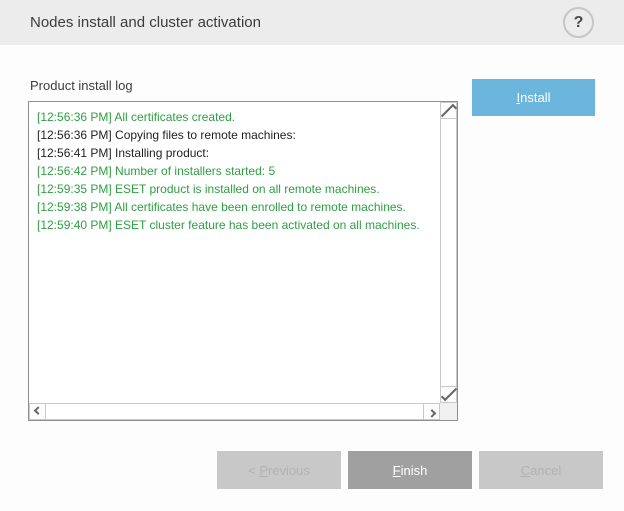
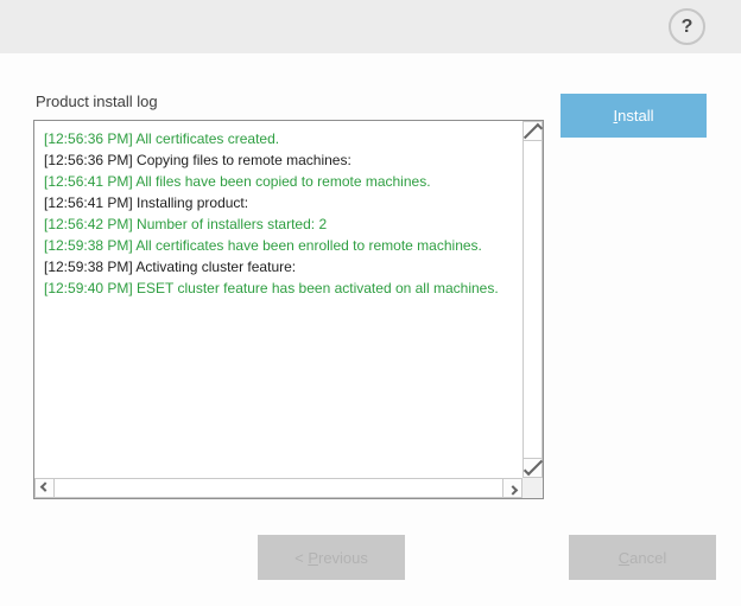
- Nodes install and cluster activation
  ?
  Product install log
  [12:56:36 PM] All certificates created.
  [12:56:36 PM] Copying files to remote machines:
+ [12:56:41 PM] All files have been copied to remote machines.
  [12:56:41 PM] Installing product:
- [12:56:42 PM] Number of installers started: 5
+ [12:56:42 PM] Number of installers started: 2
- [12:59:35 PM] ESET product is installed on all remote machines.
  [12:59:38 PM] All certificates have been enrolled to remote machines.
+ [12:59:38 PM] Activating cluster feature:
  [12:59:40 PM] ESET cluster feature has been activated on all machines.
  Install
- Finish
